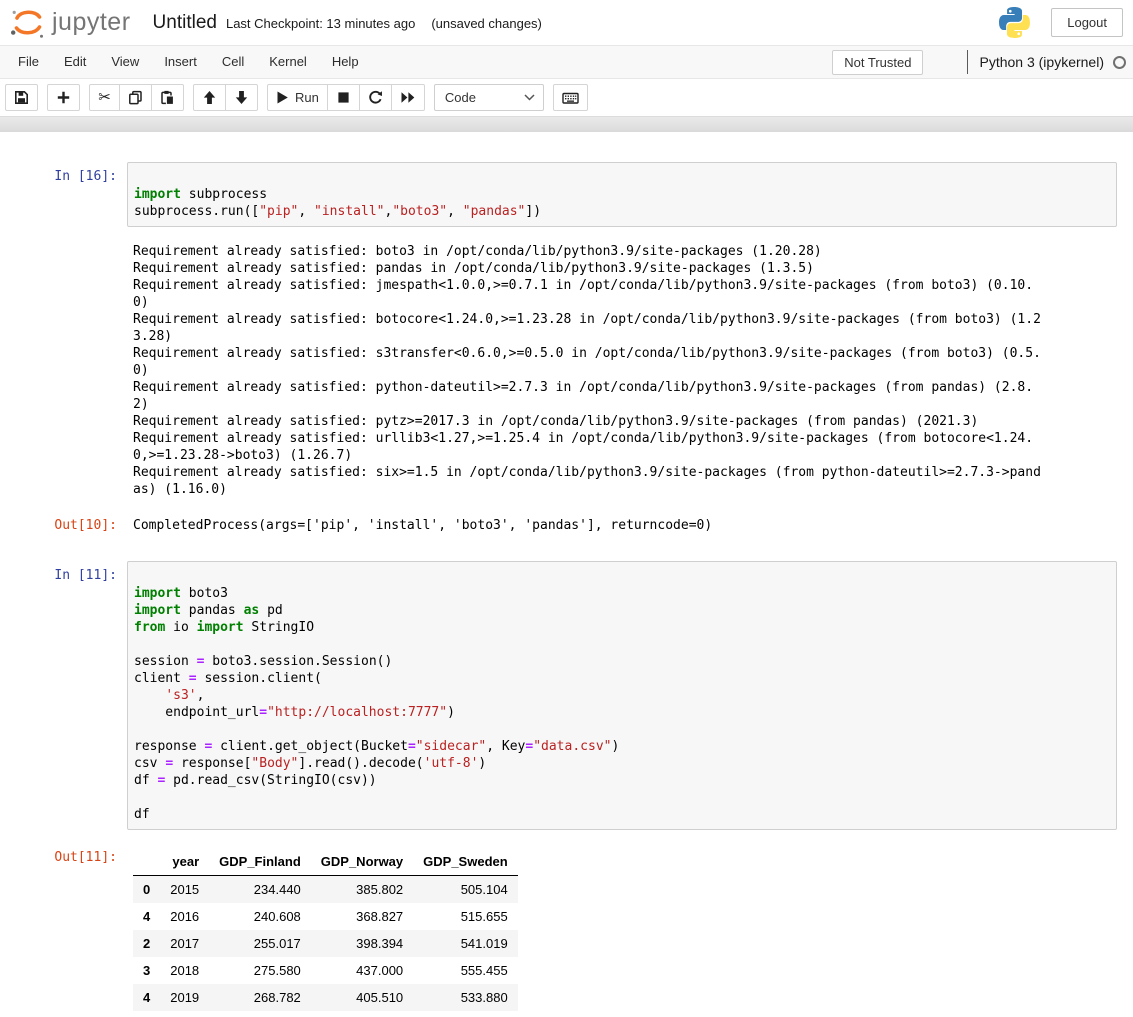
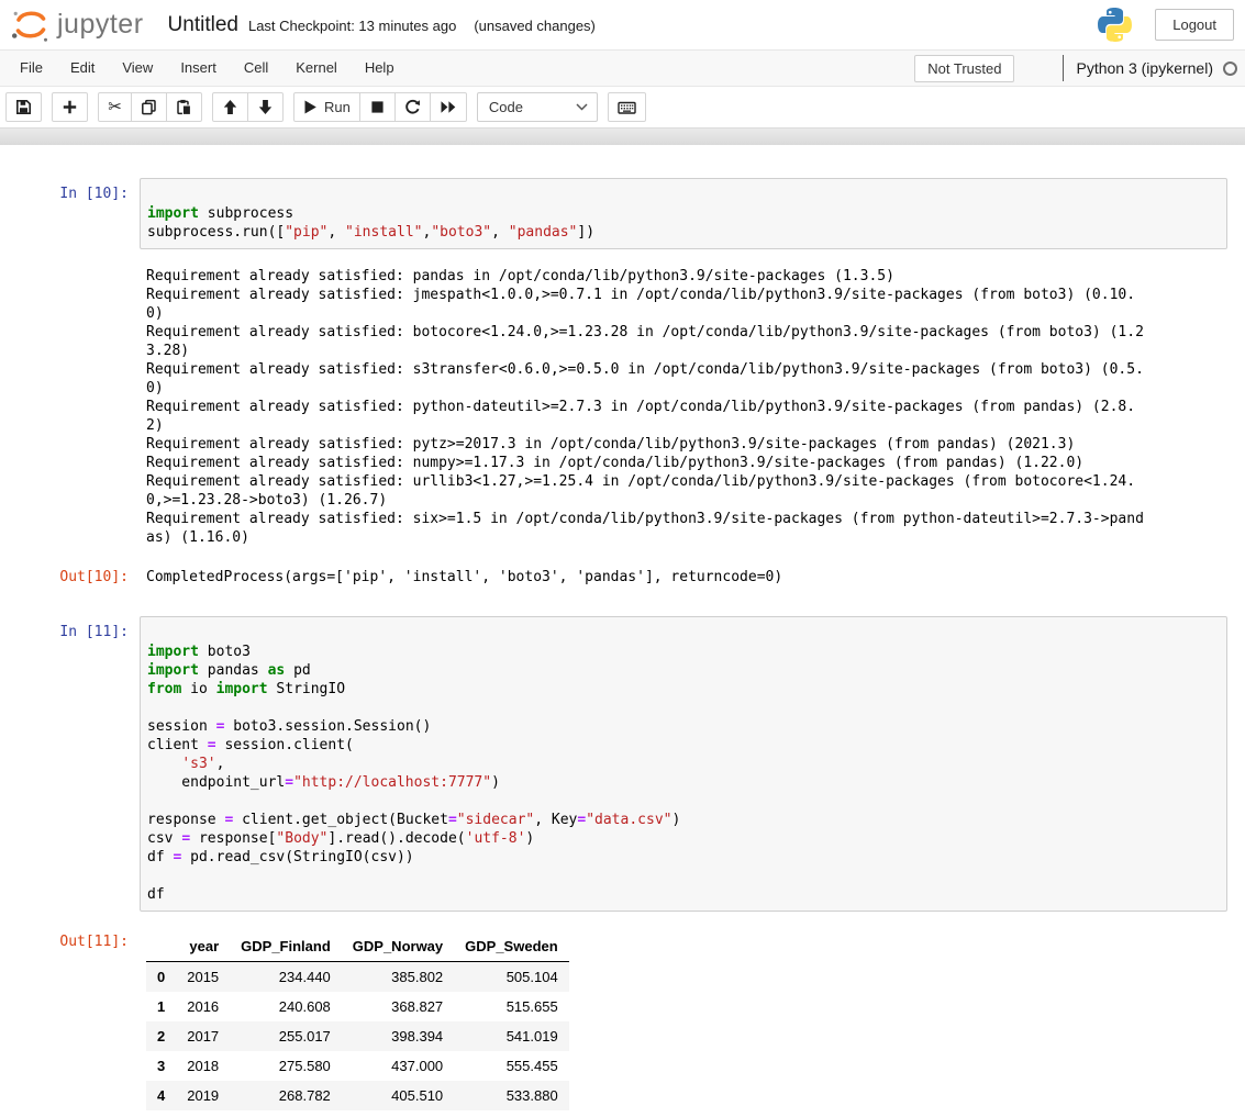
  jupyter
  Untitled
  Last Checkpoint: 13 minutes ago
  (unsaved changes)
  Logout
  File Edit View Insert Cell Kernel Help
  Not Trusted
  Python 3 (ipykernel)
  ✂
  Run
  Code
- In [16]:
+ In [10]:
  import subprocess
  subprocess.run(["pip", "install","boto3", "pandas"])
- Requirement already satisfied: boto3 in /opt/conda/lib/python3.9/site-packages (1.20.28)
  Requirement already satisfied: pandas in /opt/conda/lib/python3.9/site-packages (1.3.5)
  Requirement already satisfied: jmespath<1.0.0,>=0.7.1 in /opt/conda/lib/python3.9/site-packages (from boto3) (0.10.
  0)
  Requirement already satisfied: botocore<1.24.0,>=1.23.28 in /opt/conda/lib/python3.9/site-packages (from boto3) (1.2
  3.28)
  Requirement already satisfied: s3transfer<0.6.0,>=0.5.0 in /opt/conda/lib/python3.9/site-packages (from boto3) (0.5.
  0)
  Requirement already satisfied: python-dateutil>=2.7.3 in /opt/conda/lib/python3.9/site-packages (from pandas) (2.8.
  2)
  Requirement already satisfied: pytz>=2017.3 in /opt/conda/lib/python3.9/site-packages (from pandas) (2021.3)
+ Requirement already satisfied: numpy>=1.17.3 in /opt/conda/lib/python3.9/site-packages (from pandas) (1.22.0)
  Requirement already satisfied: urllib3<1.27,>=1.25.4 in /opt/conda/lib/python3.9/site-packages (from botocore<1.24.
  0,>=1.23.28->boto3) (1.26.7)
  Requirement already satisfied: six>=1.5 in /opt/conda/lib/python3.9/site-packages (from python-dateutil>=2.7.3->pand
  as) (1.16.0)
  Out[10]:
  CompletedProcess(args=['pip', 'install', 'boto3', 'pandas'], returncode=0)
  In [11]:
  import boto3
  import pandas as pd
  from io import StringIO
  session = boto3.session.Session()
  client = session.client(
  's3',
  endpoint_url="http://localhost:7777")
  response = client.get_object(Bucket="sidecar", Key="data.csv")
  csv = response["Body"].read().decode('utf-8')
  df = pd.read_csv(StringIO(csv))
  df
  Out[11]:
  	year	GDP_Finland	GDP_Norway	GDP_Sweden
  0	2015	234.440	385.802	505.104
- 4	2016	240.608	368.827	515.655
+ 1	2016	240.608	368.827	515.655
  2	2017	255.017	398.394	541.019
  3	2018	275.580	437.000	555.455
  4	2019	268.782	405.510	533.880
